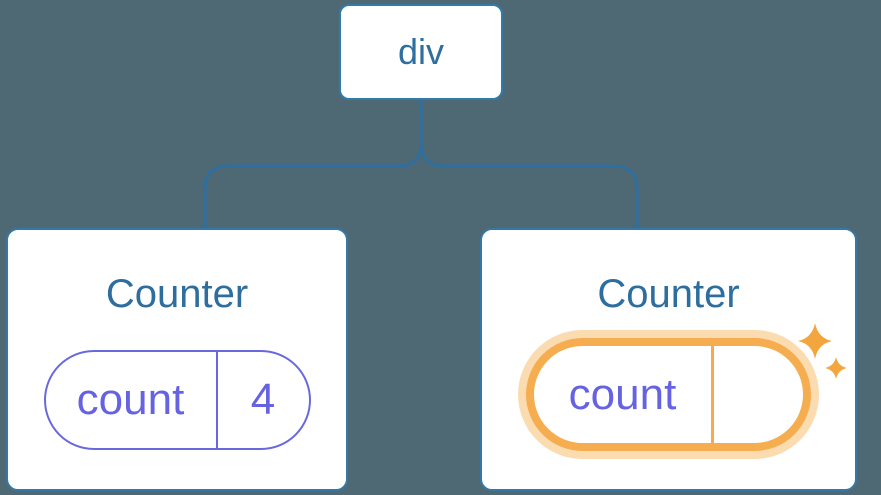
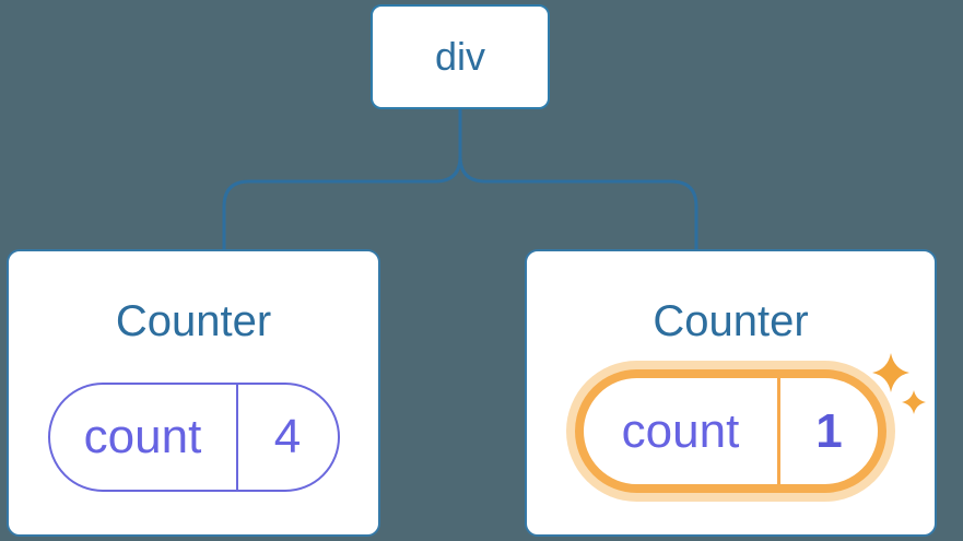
  div
  Counter
  count
  4
  Counter
  count
+ 1
